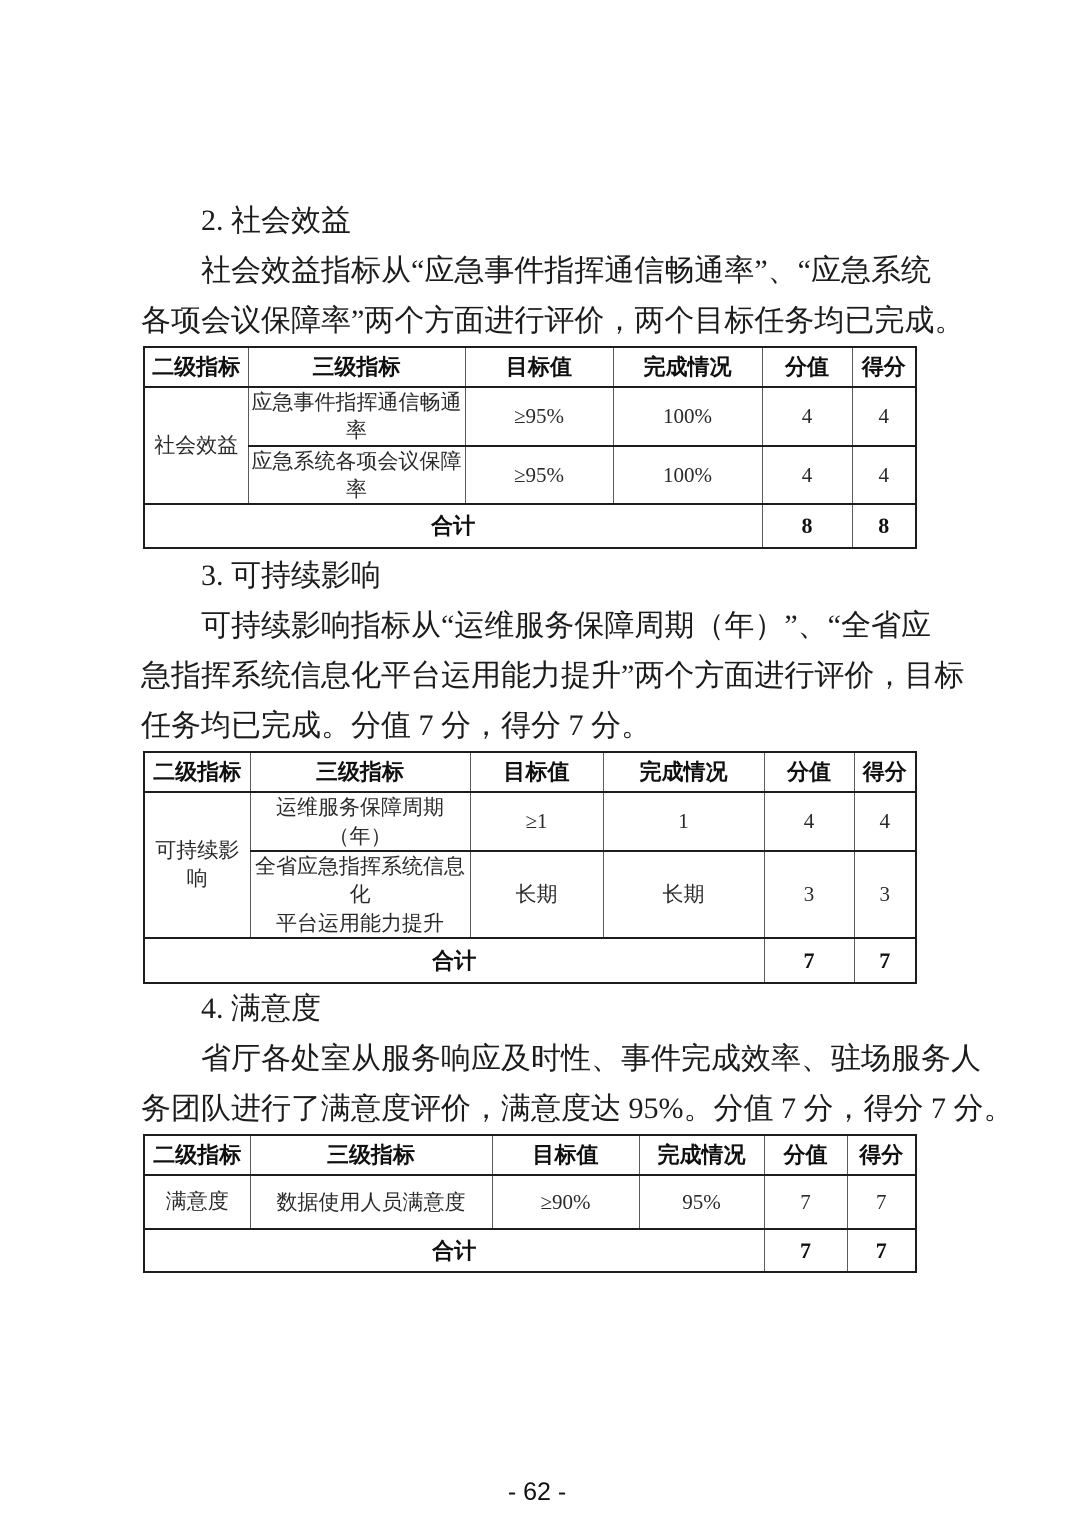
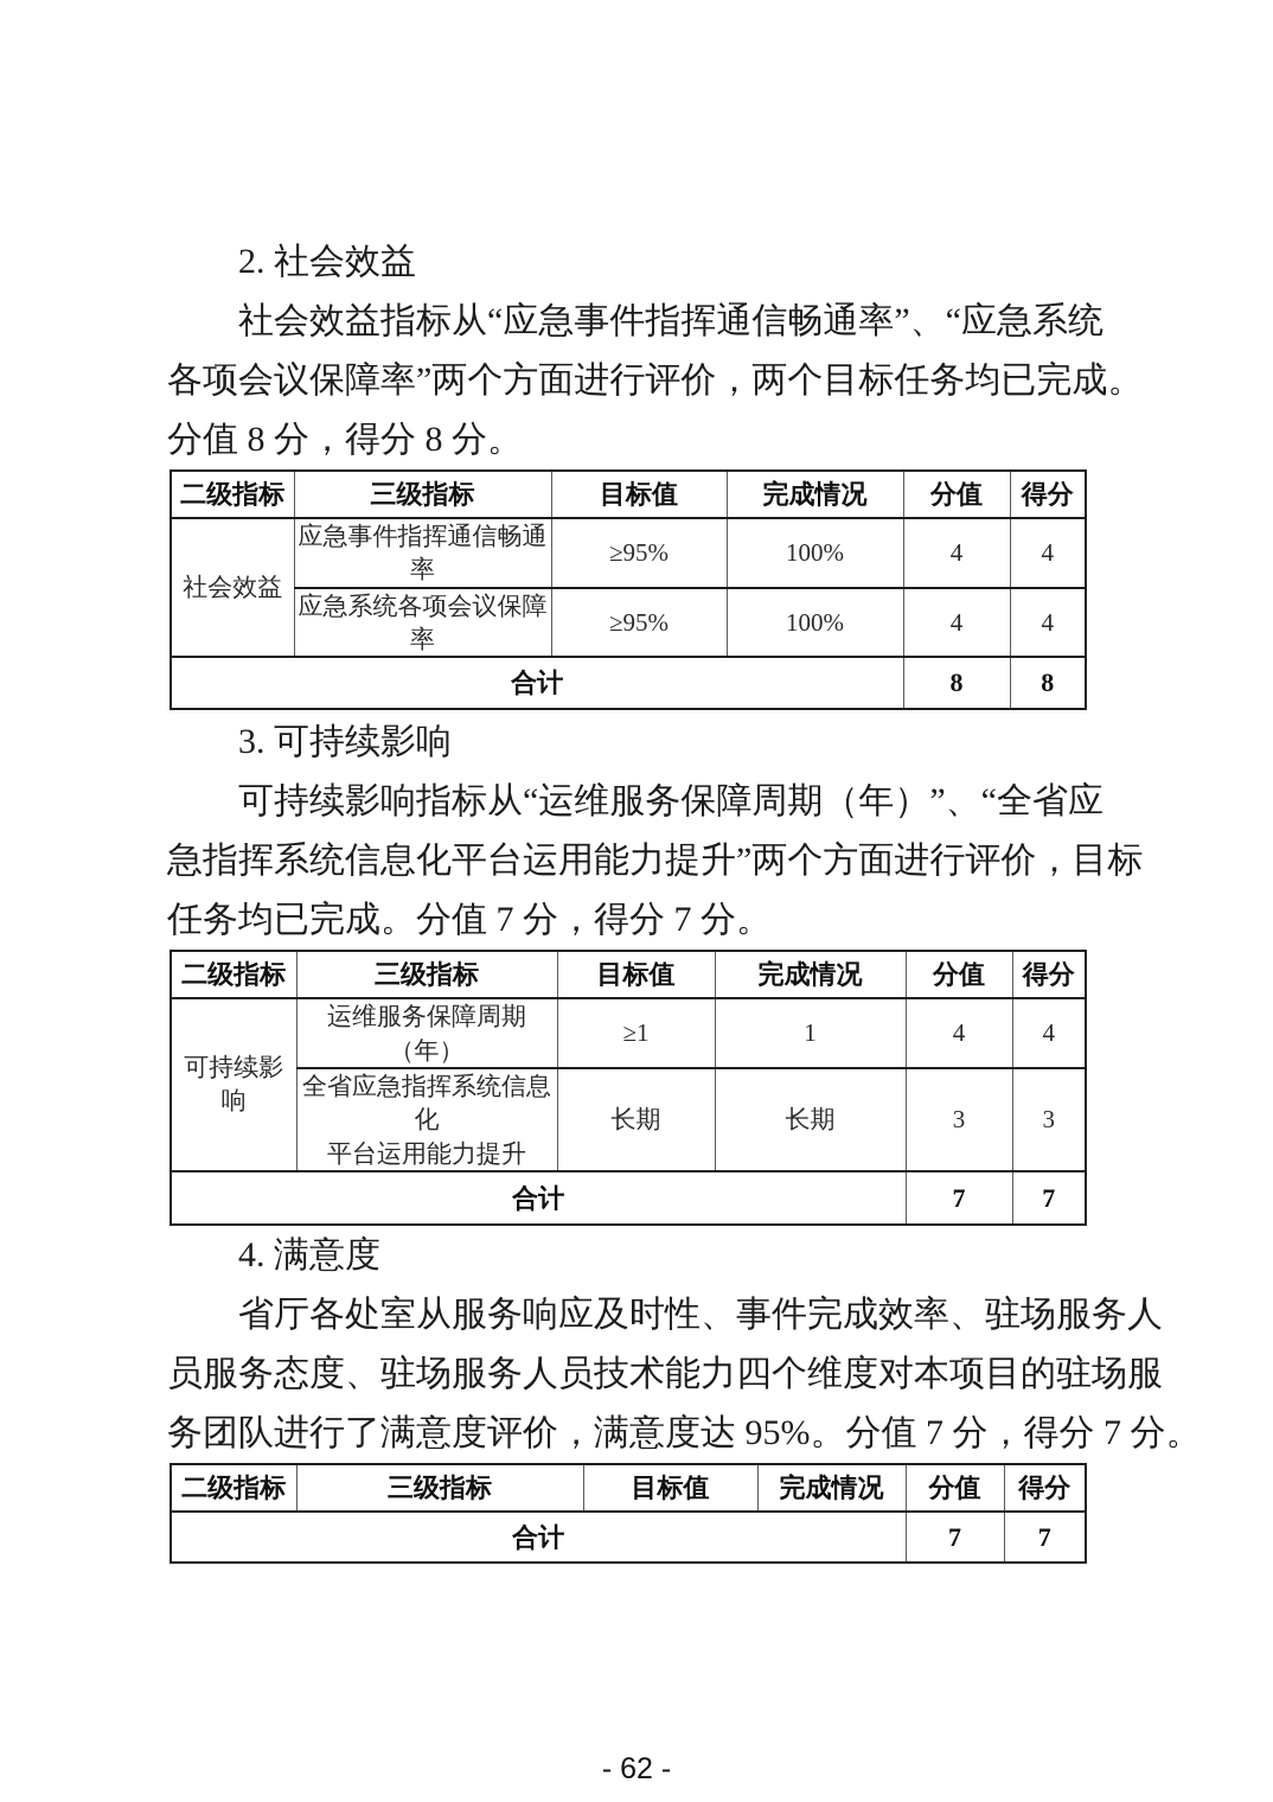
  2. 社会效益
  社会效益指标从“应急事件指挥通信畅通率”、“应急系统
  各项会议保障率”两个方面进行评价，两个目标任务均已完成。
+ 分值 8 分，得分 8 分。
  二级指标	三级指标	目标值	完成情况	分值	得分
  社会效益	应急事件指挥通信畅通率	≥95%	100%	4	4
  应急系统各项会议保障率	≥95%	100%	4	4
  合计	8	8
  3. 可持续影响
  可持续影响指标从“运维服务保障周期（年）”、“全省应
  急指挥系统信息化平台运用能力提升”两个方面进行评价，目标
  任务均已完成。分值 7 分，得分 7 分。
  二级指标	三级指标	目标值	完成情况	分值	得分
  可持续影响	运维服务保障周期（年）	≥1	1	4	4
  全省应急指挥系统信息化 平台运用能力提升	长期	长期	3	3
  合计	7	7
  4. 满意度
  省厅各处室从服务响应及时性、事件完成效率、驻场服务人
+ 员服务态度、驻场服务人员技术能力四个维度对本项目的驻场服
  务团队进行了满意度评价，满意度达 95%。分值 7 分，得分 7 分。
  二级指标	三级指标	目标值	完成情况	分值	得分
- 满意度	数据使用人员满意度	≥90%	95%	7	7
  合计	7	7
  - 62 -
